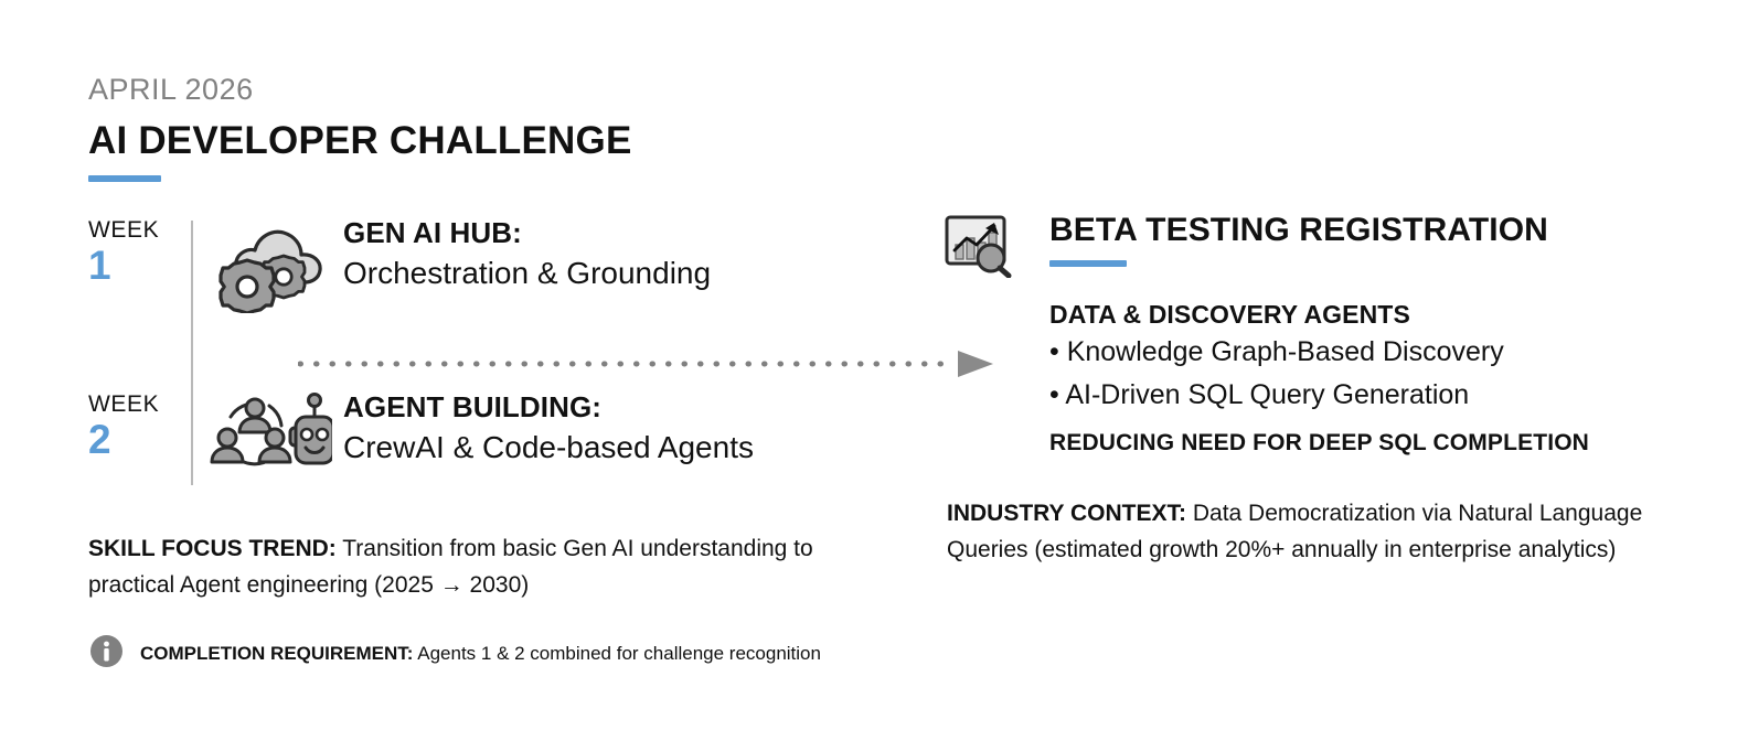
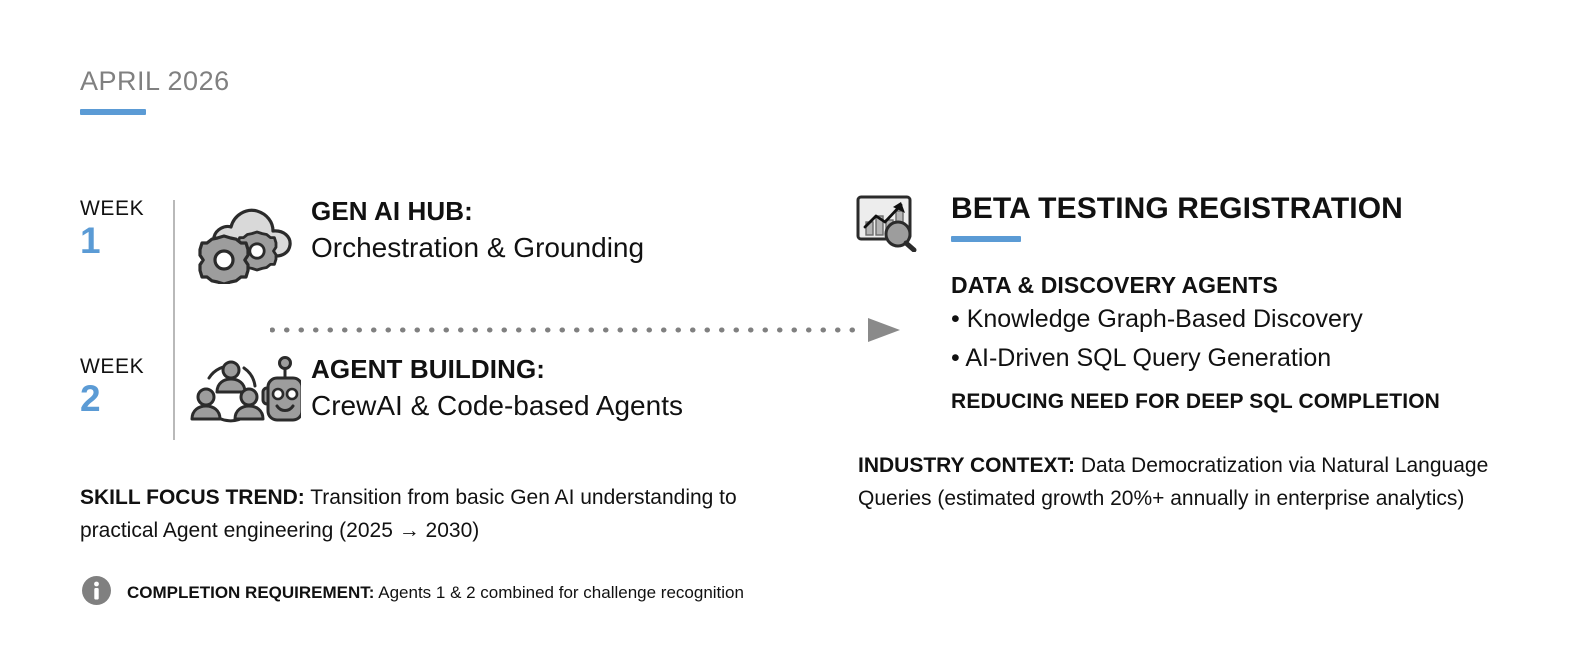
  APRIL 2026
- AI DEVELOPER CHALLENGE
  WEEK
  1
  GEN AI HUB:
  Orchestration & Grounding
  WEEK
  2
  AGENT BUILDING:
  CrewAI & Code-based Agents
  SKILL FOCUS TREND: Transition from basic Gen AI understanding to practical Agent engineering (2025 → 2030)
  COMPLETION REQUIREMENT: Agents 1 & 2 combined for challenge recognition
  BETA TESTING REGISTRATION
  DATA & DISCOVERY AGENTS
  • Knowledge Graph-Based Discovery
  • AI-Driven SQL Query Generation
  REDUCING NEED FOR DEEP SQL COMPLETION
  INDUSTRY CONTEXT: Data Democratization via Natural Language Queries (estimated growth 20%+ annually in enterprise analytics)
